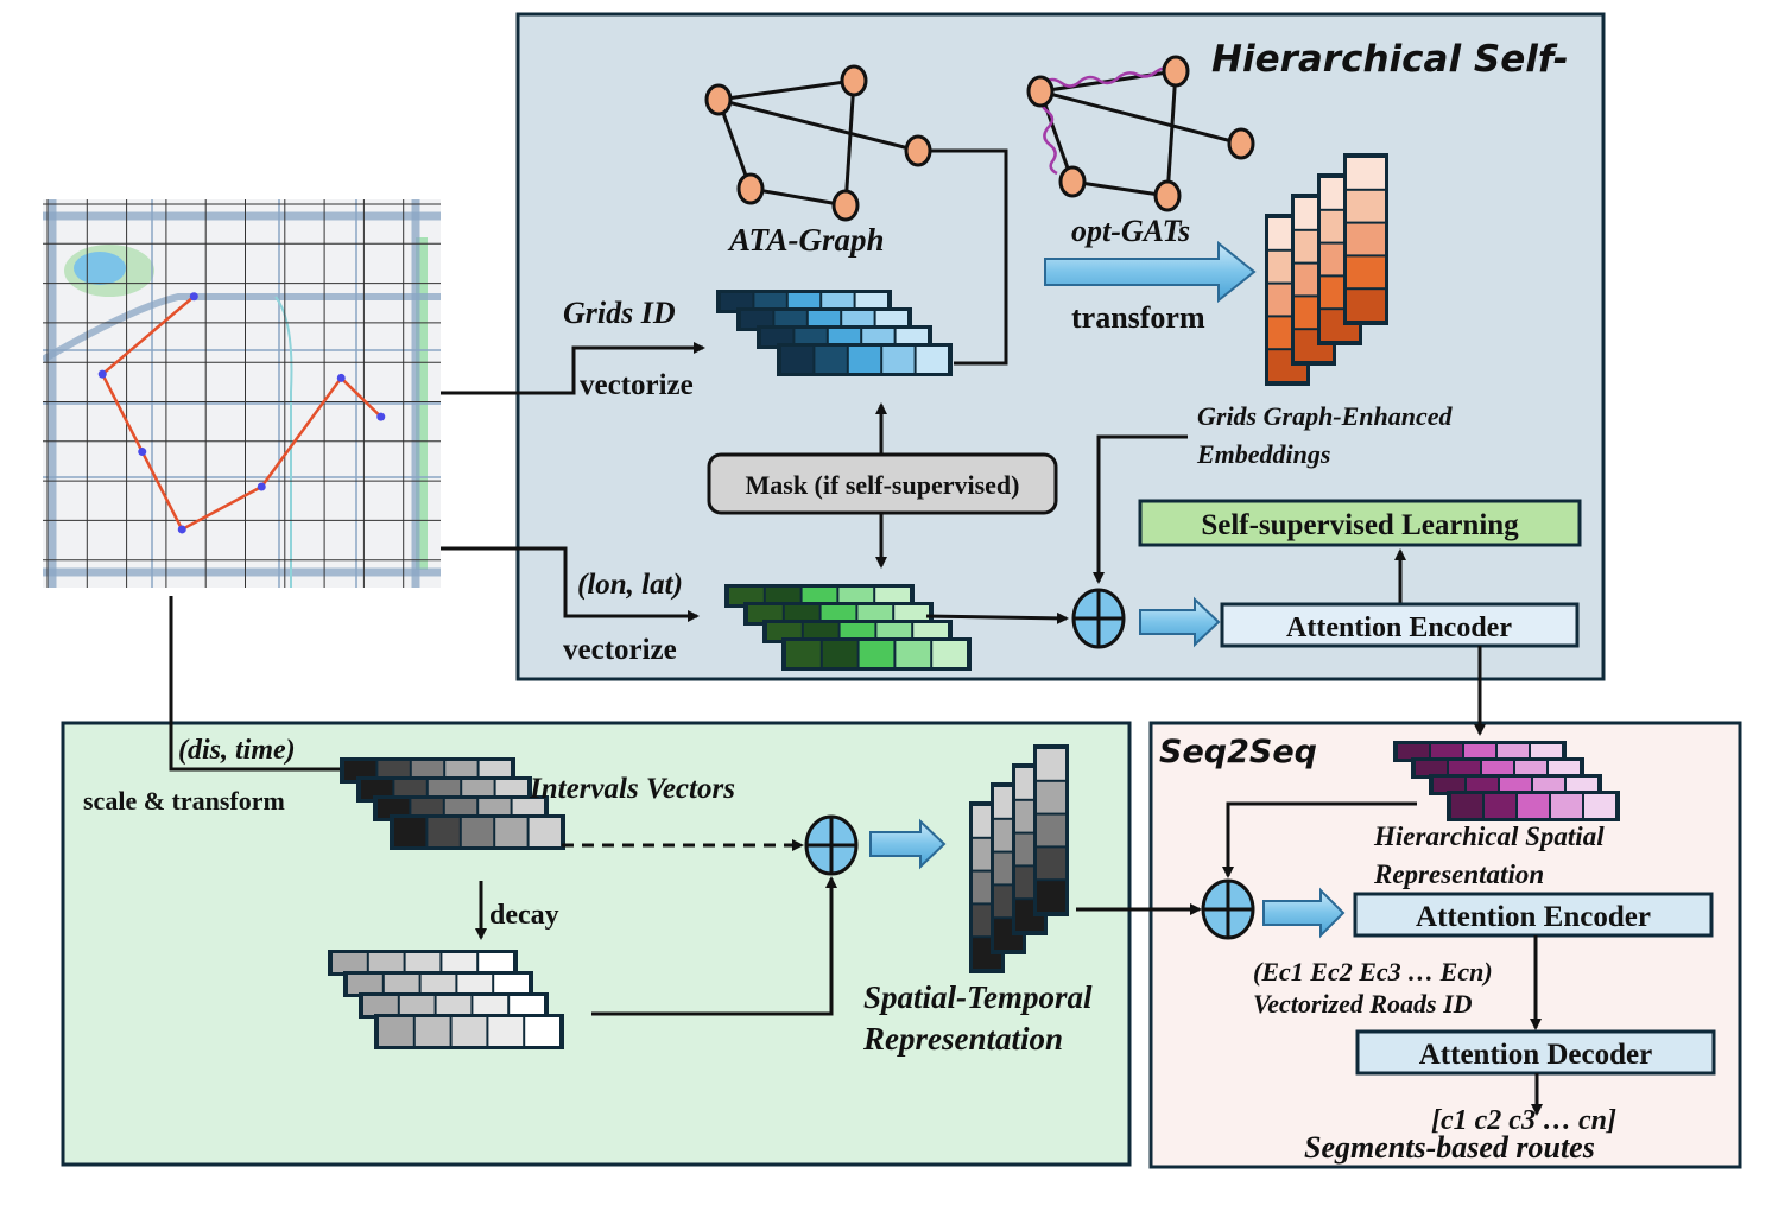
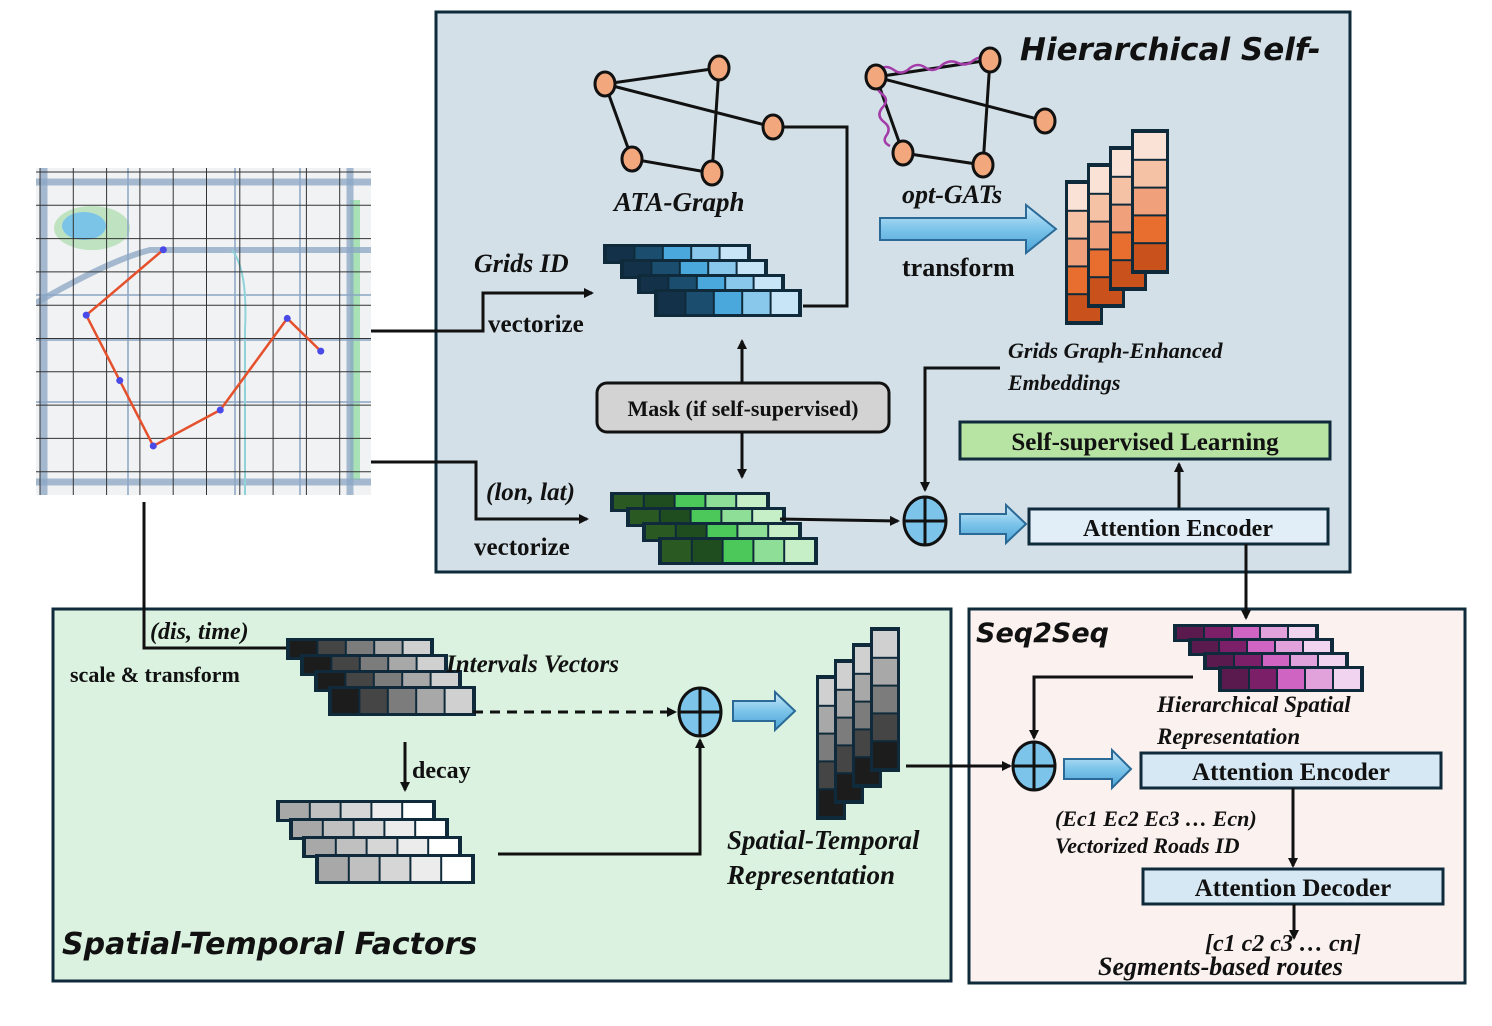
  Hierarchical Self-
  ATA-Graph
  opt-GATs
  transform
  Grids ID
  vectorize
  Grids Graph-Enhanced
  Embeddings
  Mask (if self-supervised)
  Self-supervised Learning
  Attention Encoder
  (lon, lat)
  vectorize
  (dis, time)
  scale & transform
  Intervals Vectors
  decay
  Spatial-Temporal
  Representation
+ Spatial-Temporal Factors
  Seq2Seq
  Hierarchical Spatial
  Representation
  Attention Encoder
  (Ec1 Ec2 Ec3 … Ecn)
  Vectorized Roads ID
  Attention Decoder
  [c1 c2 c3 … cn]
  Segments-based routes
